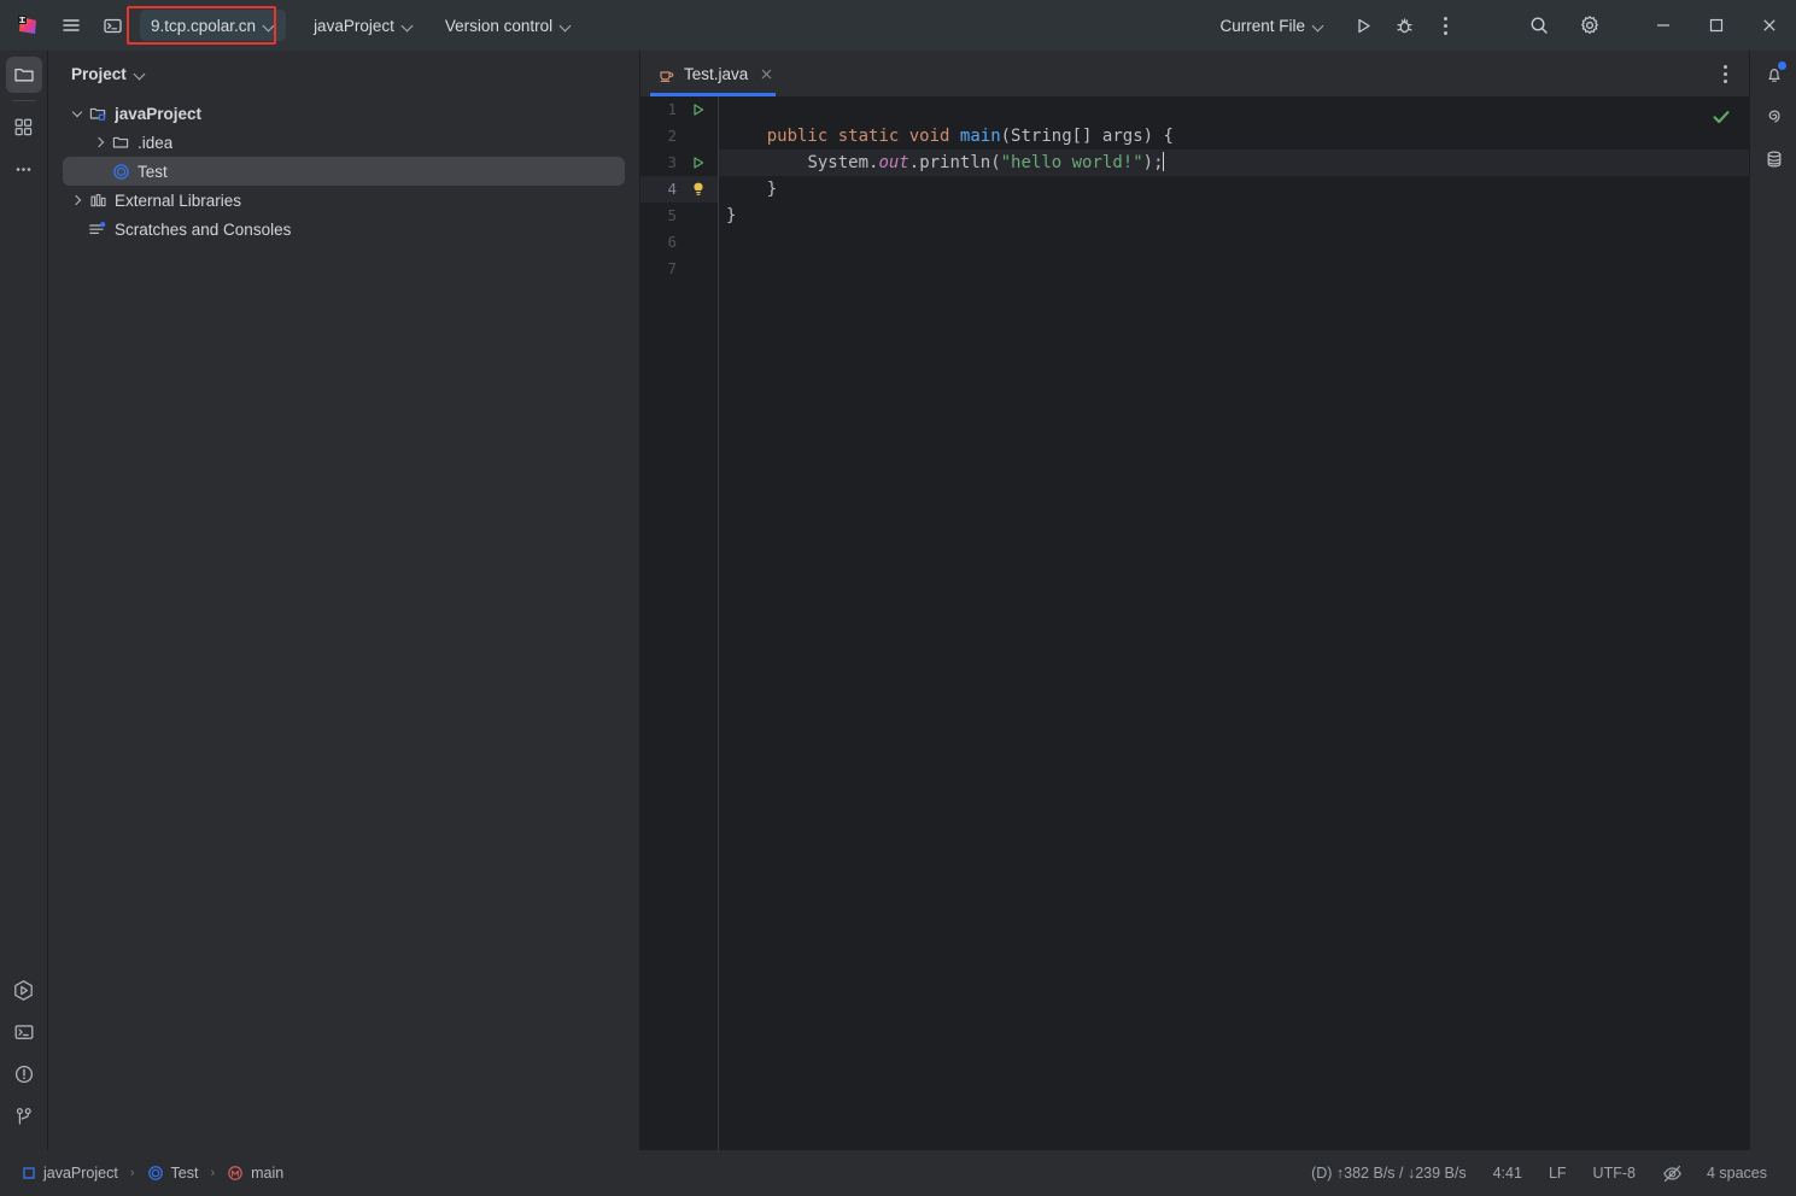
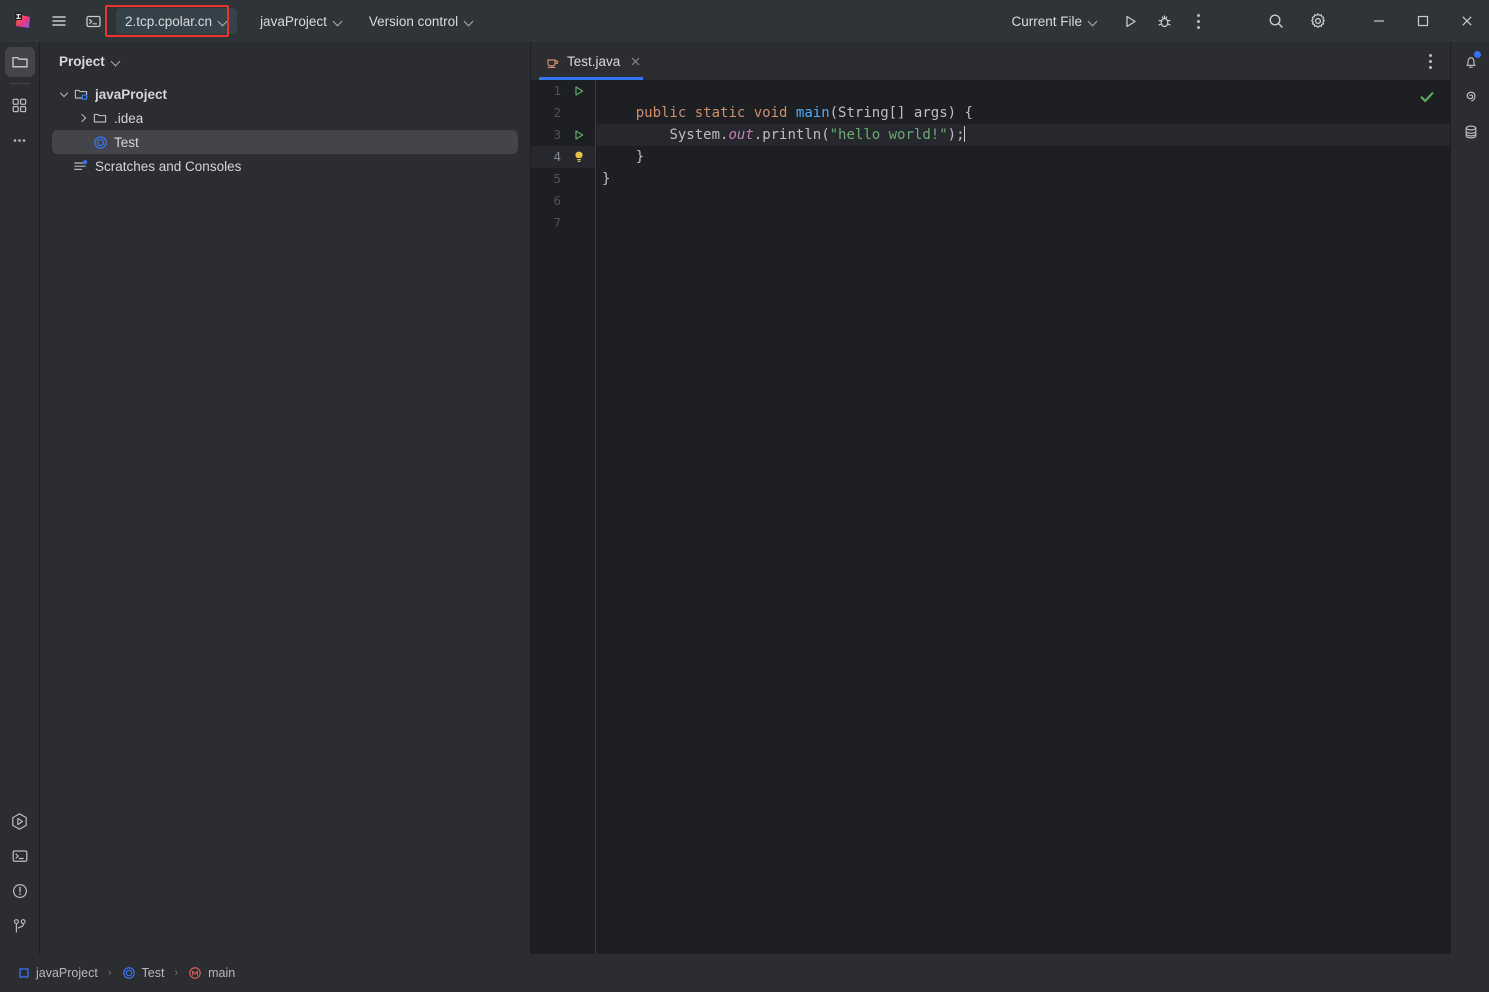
- 9.tcp.cpolar.cn
+ 2.tcp.cpolar.cn
  javaProject
  Version control
  Current File
  Project
  javaProject
  .idea
  Test
- External Libraries
  Scratches and Consoles
  Test.java
  1
  2
  3
  4
  5
  6
  7
  public static void main(String[] args) {
  System.out.println("hello world!");
  }
  }
  javaProject
  ›
  Test
  ›
  main
- (D) ↑382 B/s / ↓239 B/s
- 4:41
- LF
- UTF-8
- 4 spaces
